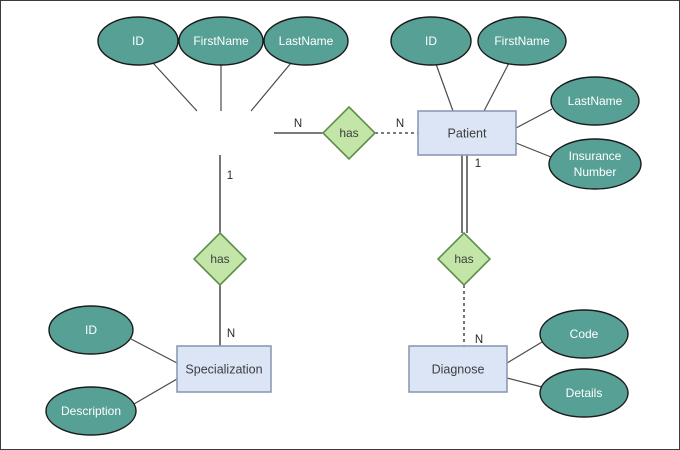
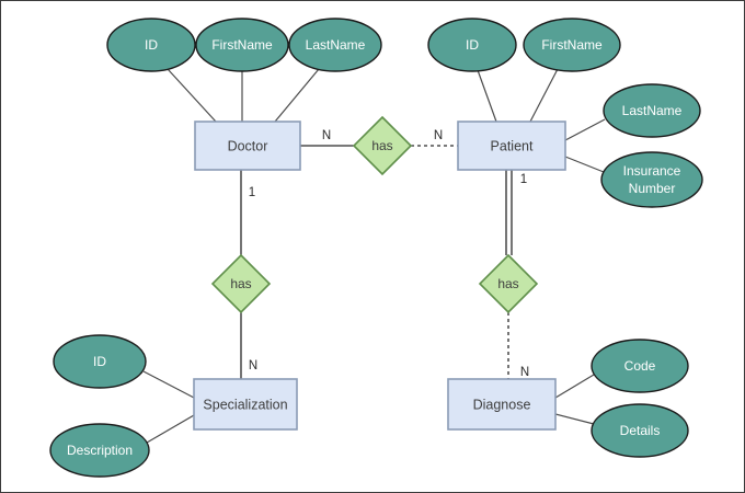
+ Doctor
  Patient
  Specialization
  Diagnose
  ID
  FirstName
  LastName
  ID
  FirstName
  LastName
  Insurance
  Number
  ID
  Description
  Code
  Details
  has
  has
  has
  N
  N
  1
  N
  1
  N
